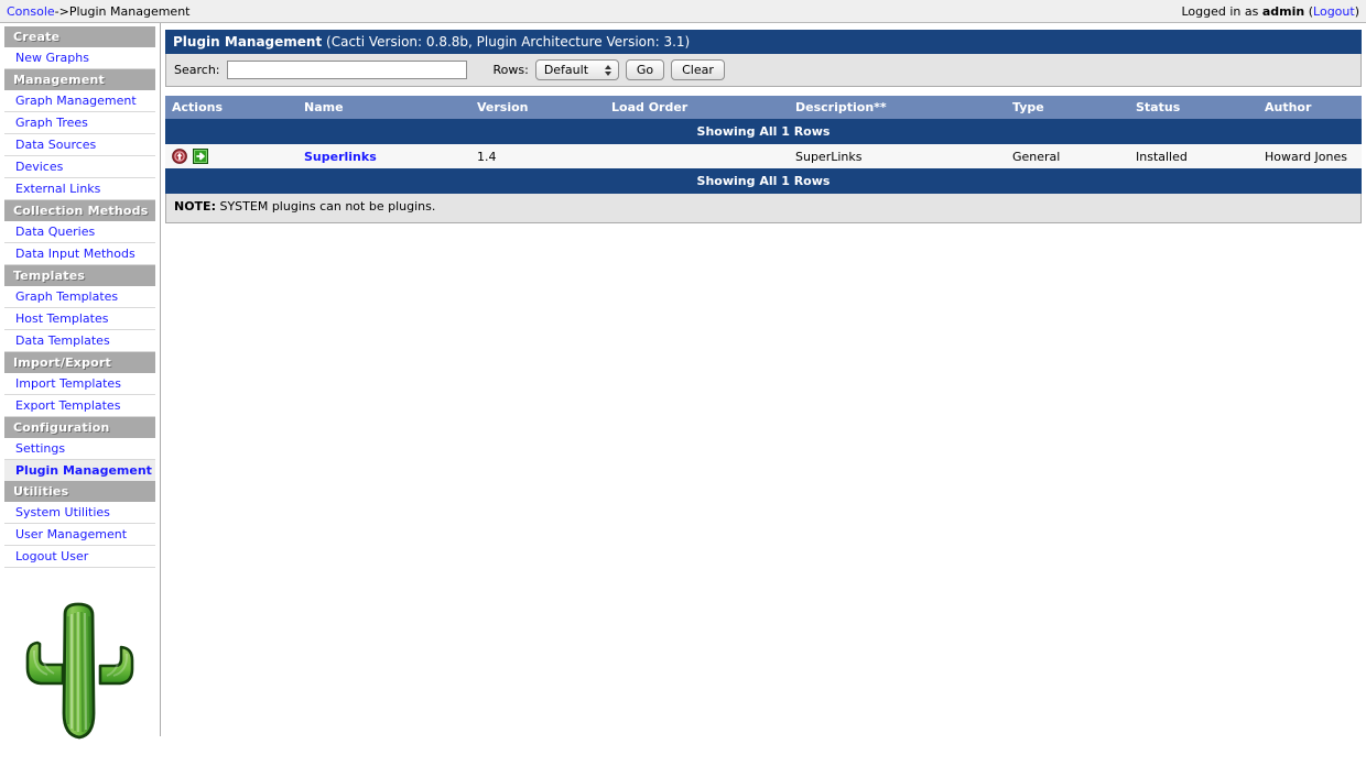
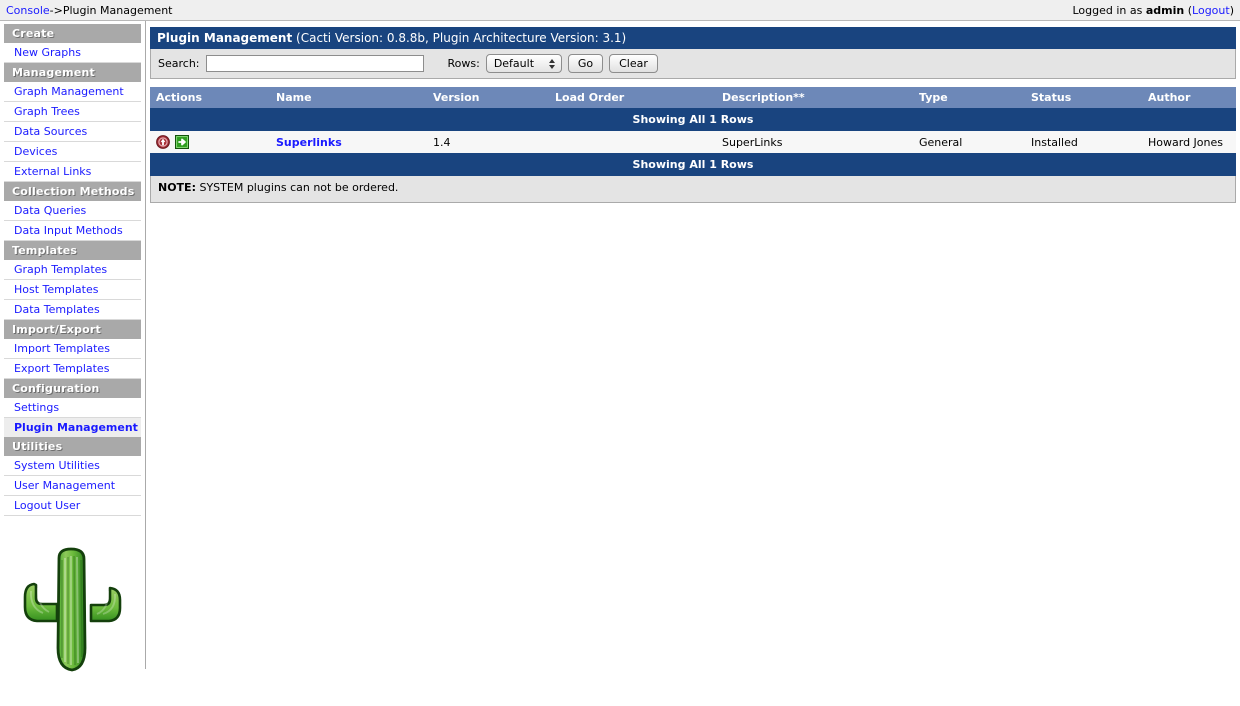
  Console
  ->
  Plugin Management
  Logged in as admin (Logout)
  Create
  New Graphs
  Management
  Graph Management
  Graph Trees
  Data Sources
  Devices
  External Links
  Collection Methods
  Data Queries
  Data Input Methods
  Templates
  Graph Templates
  Host Templates
  Data Templates
  Import/Export
  Import Templates
  Export Templates
  Configuration
  Settings
  Plugin Management
  Utilities
  System Utilities
  User Management
  Logout User
  Plugin Management (Cacti Version: 0.8.8b, Plugin Architecture Version: 3.1)
  Search:
  Rows:
  Default
  Go
  Clear
  Showing All 1 Rows
  Actions	Name	Version	Load Order	Description**	Type	Status	Author
  	Superlinks	1.4		SuperLinks	General	Installed	Howard Jones
  Showing All 1 Rows
- NOTE: SYSTEM plugins can not be plugins.
+ NOTE: SYSTEM plugins can not be ordered.
